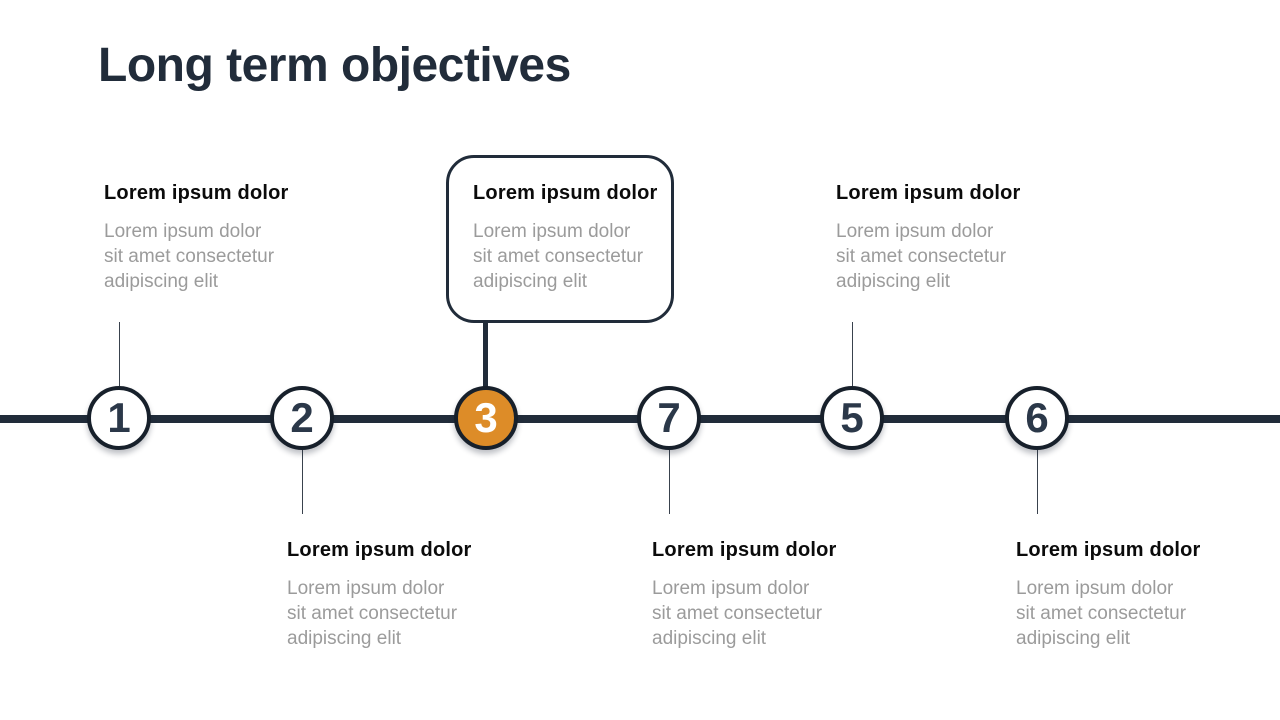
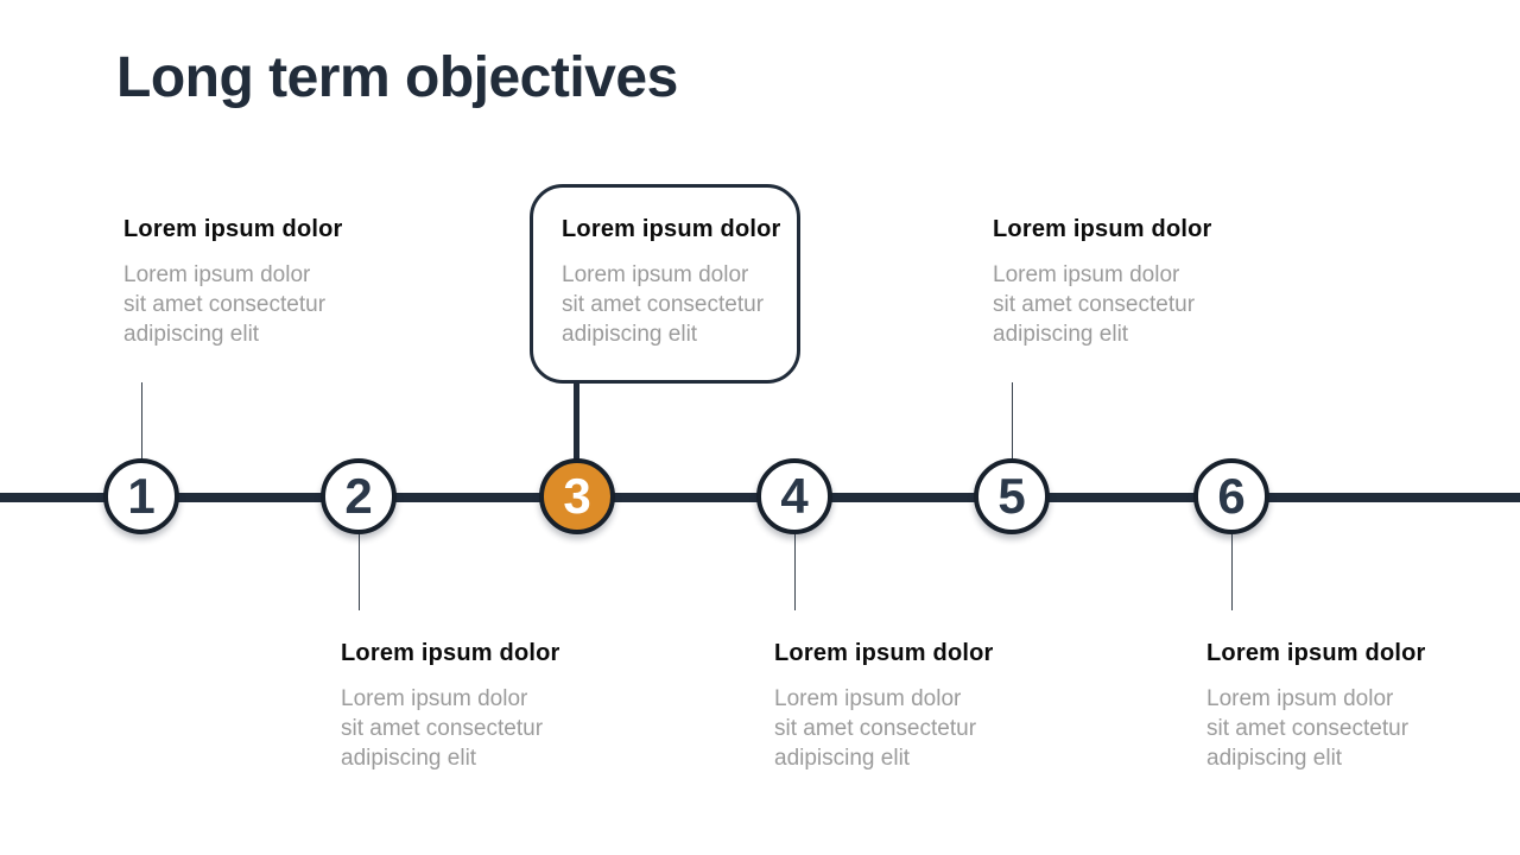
  Long term objectives
  1
  2
  3
- 7
+ 4
  5
  6
  Lorem ipsum dolor
  Lorem ipsum dolor
  sit amet consectetur
  adipiscing elit
  Lorem ipsum dolor
  Lorem ipsum dolor
  sit amet consectetur
  adipiscing elit
  Lorem ipsum dolor
  Lorem ipsum dolor
  sit amet consectetur
  adipiscing elit
  Lorem ipsum dolor
  Lorem ipsum dolor
  sit amet consectetur
  adipiscing elit
  Lorem ipsum dolor
  Lorem ipsum dolor
  sit amet consectetur
  adipiscing elit
  Lorem ipsum dolor
  Lorem ipsum dolor
  sit amet consectetur
  adipiscing elit
